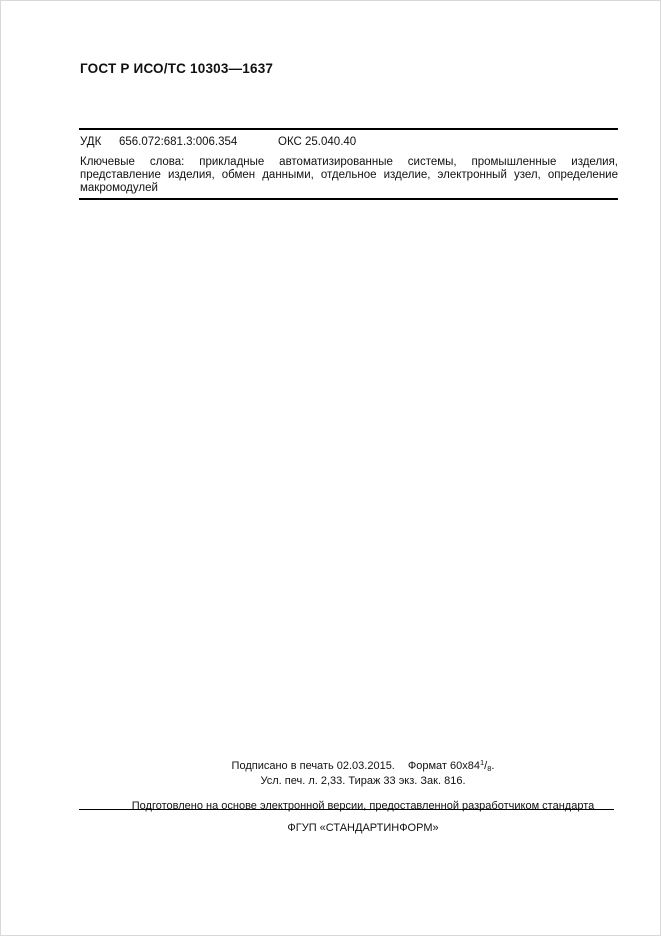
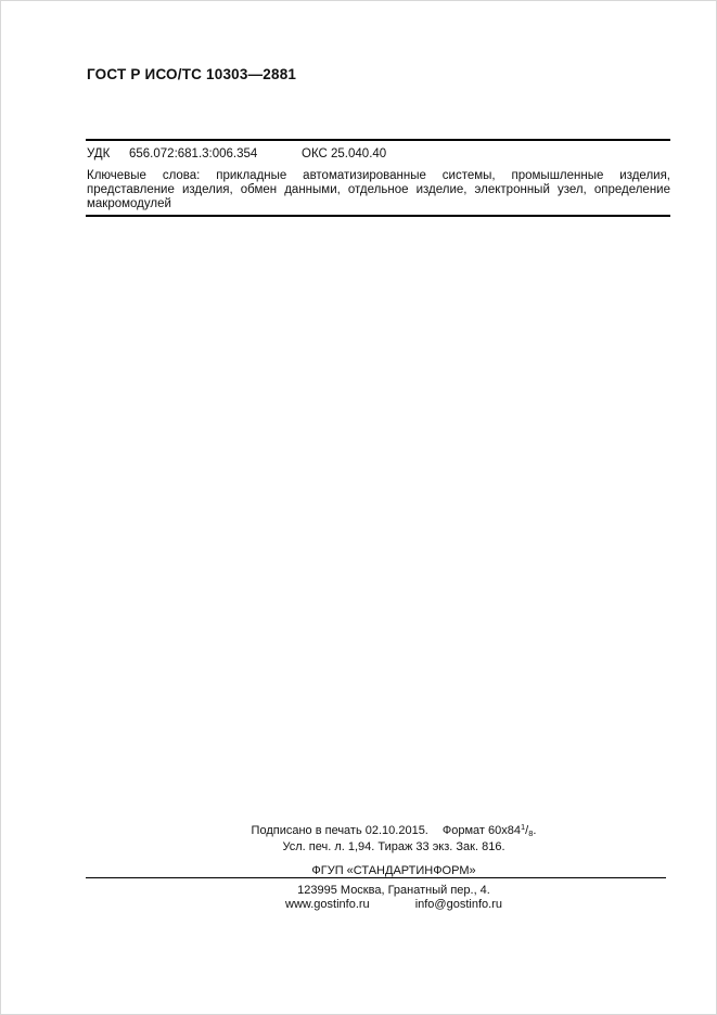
- ГОСТ Р ИСО/ТС 10303—1637
+ ГОСТ Р ИСО/ТС 10303—2881
  УДК 656.072:681.3:006.354
  ОКС 25.040.40
  Ключевые слова: прикладные автоматизированные системы, промышленные изделия, представление изделия, обмен данными, отдельное изделие, электронный узел, определение макромодулей
- Подписано в печать 02.03.2015. Формат 60х841/8.
+ Подписано в печать 02.10.2015. Формат 60х841/8.
- Усл. печ. л. 2,33. Тираж 33 экз. Зак. 816.
+ Усл. печ. л. 1,94. Тираж 33 экз. Зак. 816.
- Подготовлено на основе электронной версии, предоставленной разработчиком стандарта
  ФГУП «СТАНДАРТИНФОРМ»
+ 123995 Москва, Гранатный пер., 4.
+ www.gostinfo.ru
+ info@gostinfo.ru
